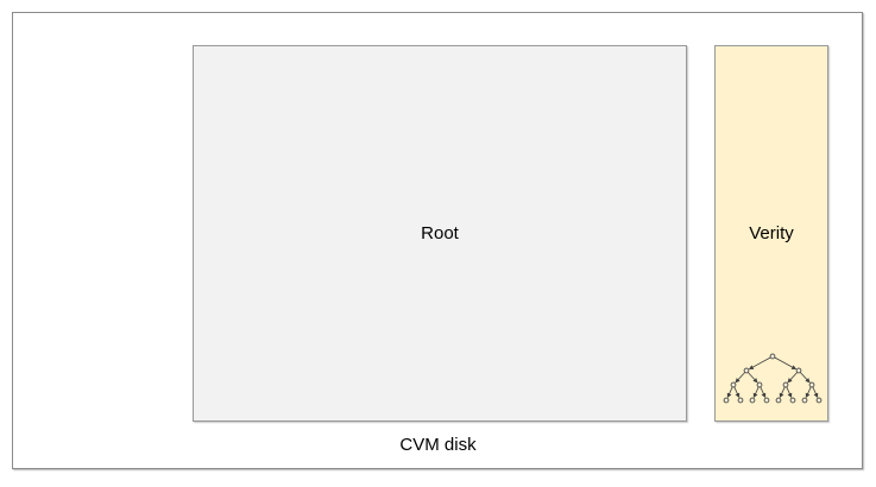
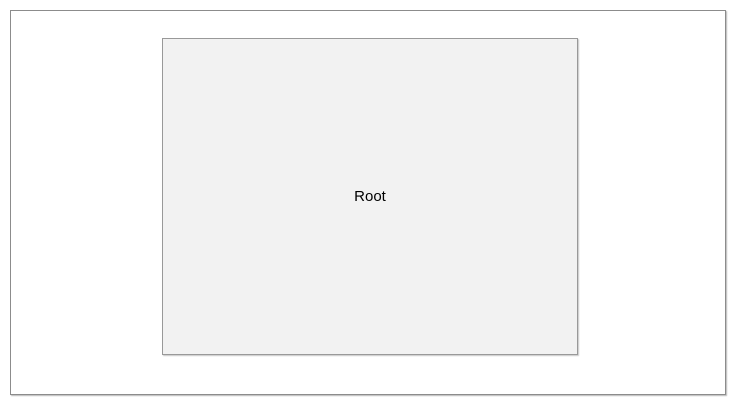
  Root
- Verity
- CVM disk
